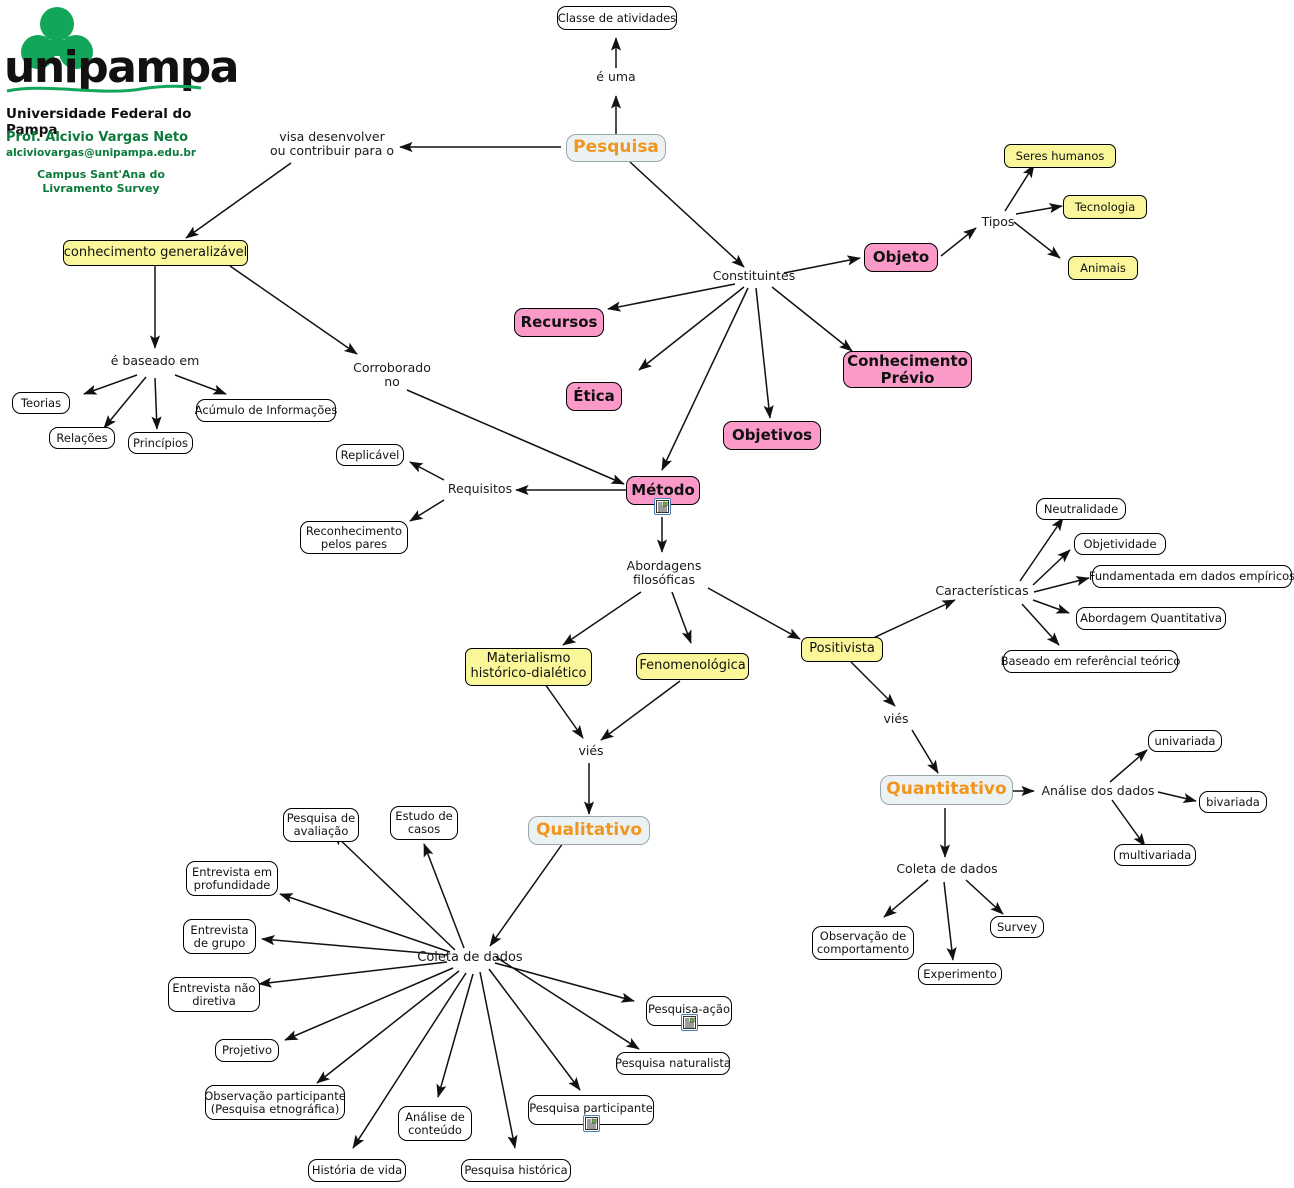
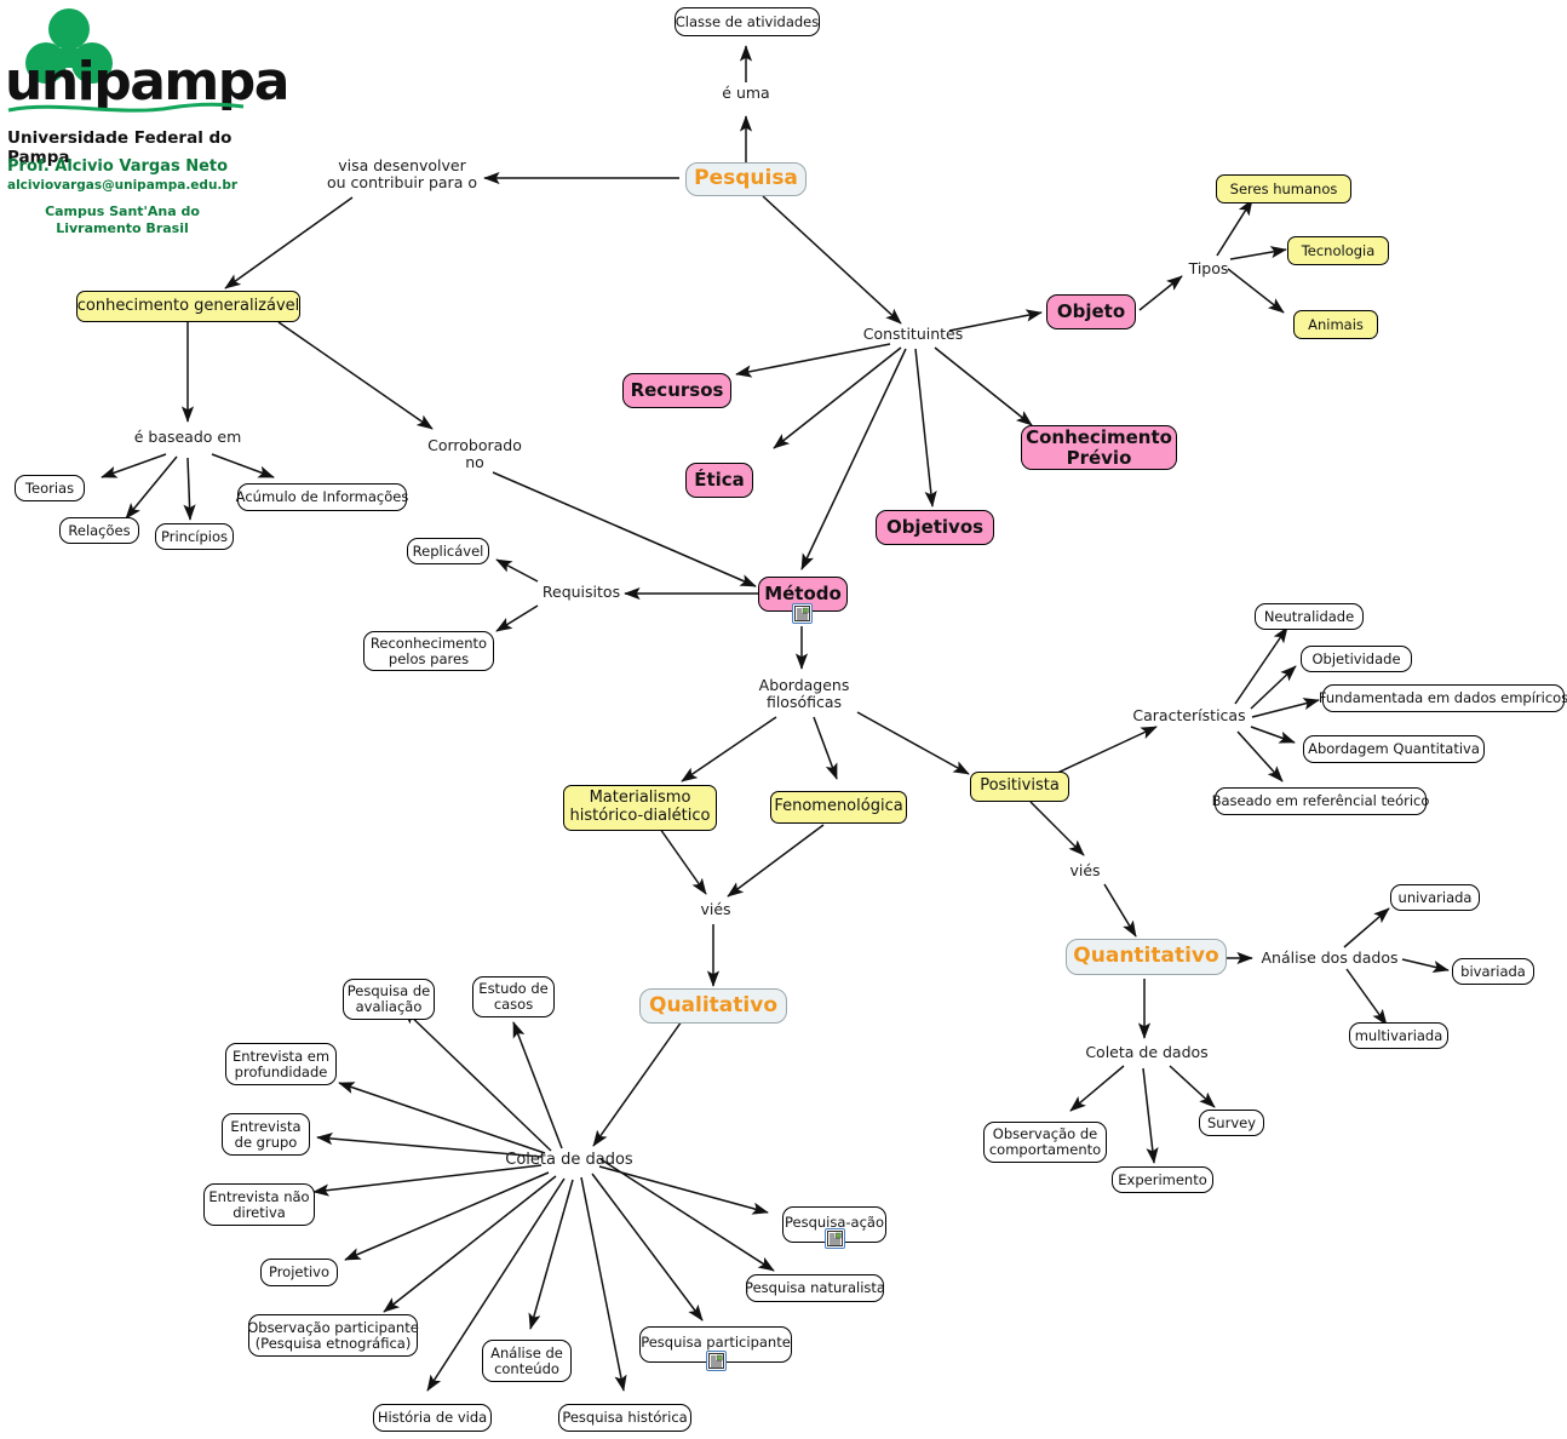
  unipampa
  Universidade Federal do Pampa
  Prof. Alcivio Vargas Neto
  alciviovargas@unipampa.edu.br
- Campus Sant'Ana do Livramento Survey
+ Campus Sant'Ana do Livramento Brasil
  é uma
  visa desenvolver
  ou contribuir para o
  é baseado em
  Corroborado
  no
  Requisitos
  Constituintes
  Tipos
  Abordagens
  filosóficas
  Características
  viés
  viés
  Análise dos dados
  Coleta de dados
  Coleta de dados
  Classe de atividades
  Pesquisa
  conhecimento generalizável
  Teorias
  Relações
  Princípios
  Acúmulo de Informações
  Replicável
  Reconhecimento
  pelos pares
  Objeto
  Seres humanos
  Tecnologia
  Animais
  Recursos
  Ética
  Conhecimento
  Prévio
  Objetivos
  Método
  Materialismo
  histórico-dialético
  Fenomenológica
  Positivista
  Neutralidade
  Objetividade
  Fundamentada em dados empíricos
  Abordagem Quantitativa
  Baseado em referêncial teórico
  Qualitativo
  Quantitativo
  univariada
  bivariada
  multivariada
  Observação de
  comportamento
  Experimento
  Survey
  Pesquisa de
  avaliação
  Estudo de
  casos
  Entrevista em
  profundidade
  Entrevista
  de grupo
  Entrevista não
  diretiva
  Projetivo
  Observação participante
  (Pesquisa etnográfica)
  História de vida
  Análise de
  conteúdo
  Pesquisa histórica
  Pesquisa participante
  Pesquisa naturalista
  Pesquisa-ação
